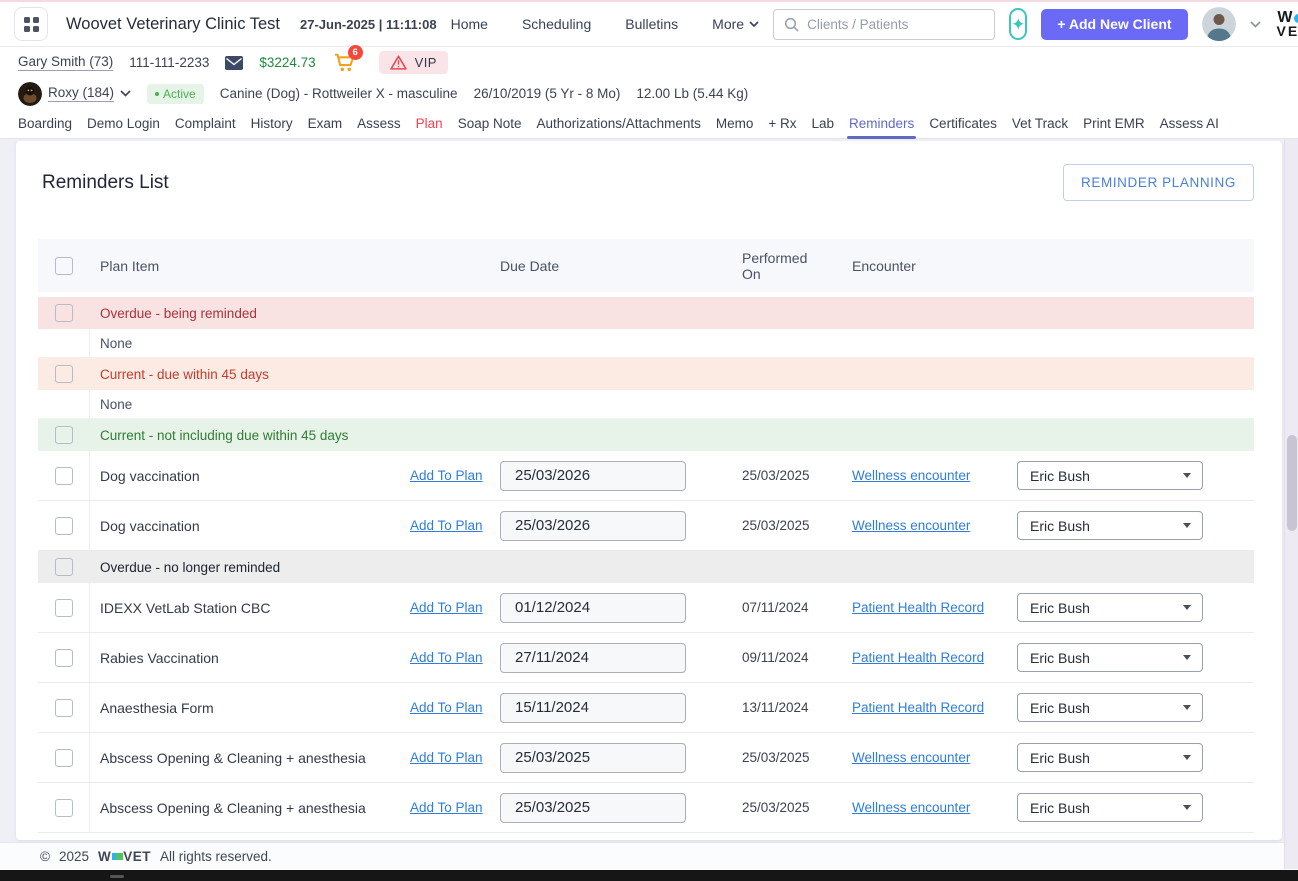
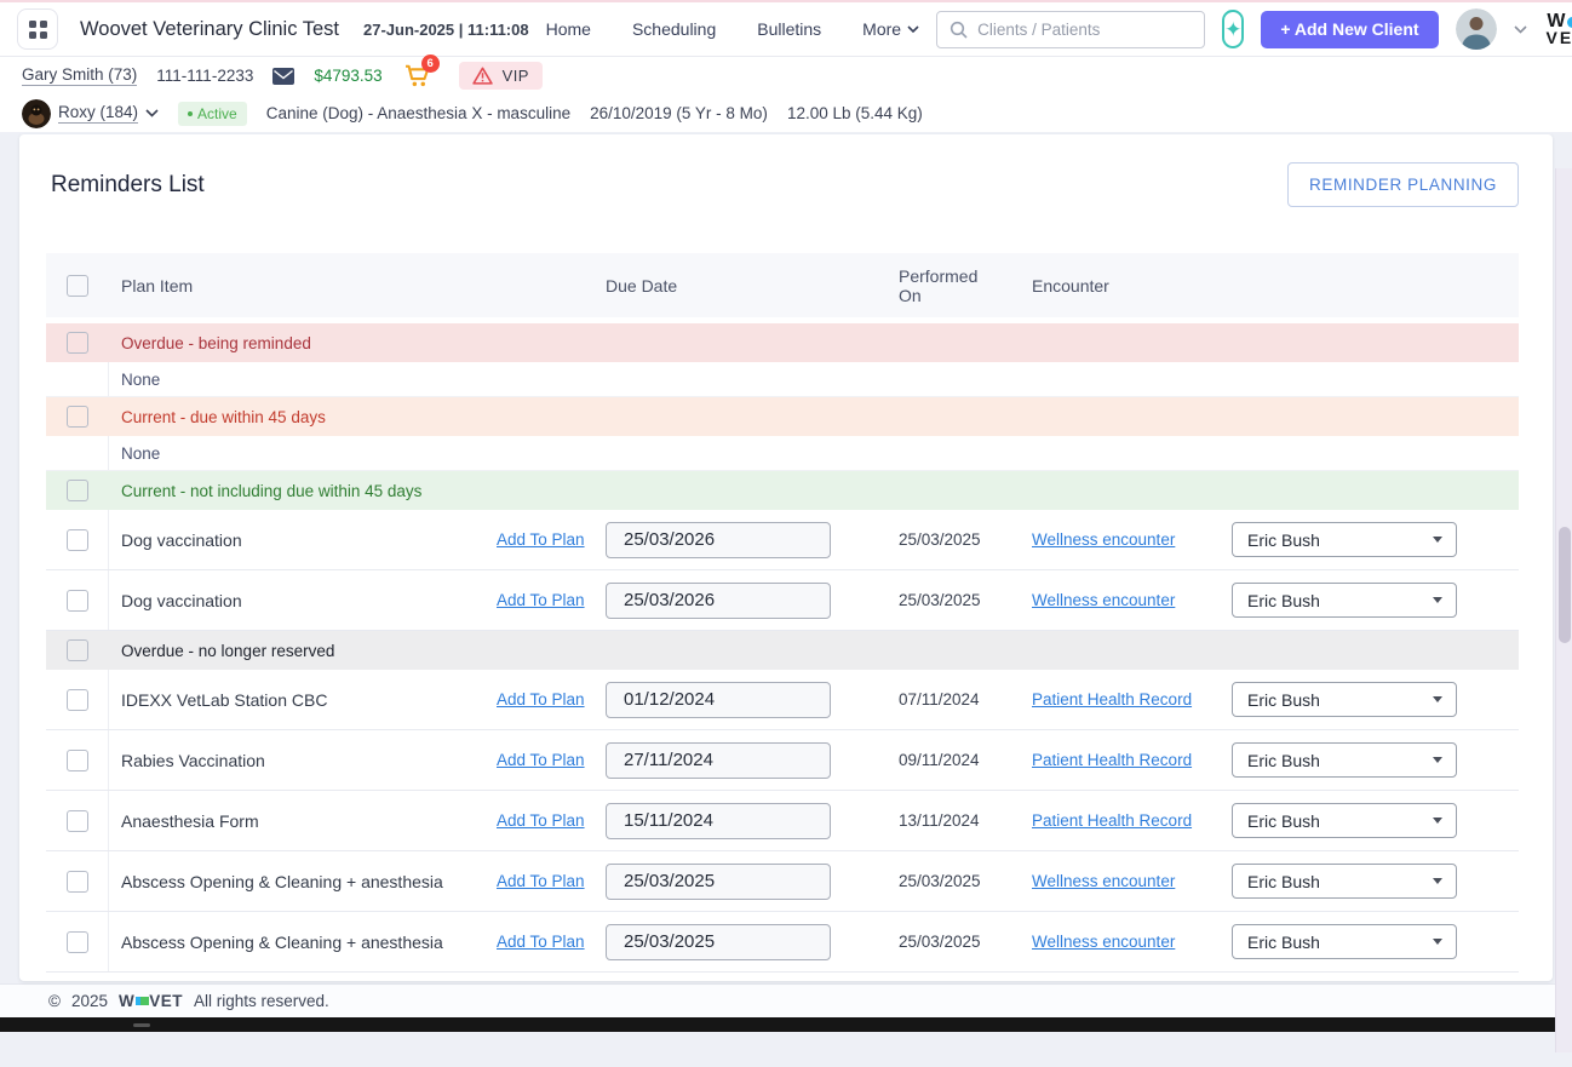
  Woovet Veterinary Clinic Test
  27-Jun-2025 | 11:11:08
  Home
  Scheduling
  Bulletins
  More
  Clients / Patients
  ✦
  + Add New Client
  W
  Gary Smith (73)
  111-111-2233
- $3224.73
+ $4793.53
  6
  VIP
  Roxy (184)
  Active
- Canine (Dog) - Rottweiler X - masculine
+ Canine (Dog) - Anaesthesia X - masculine
  26/10/2019 (5 Yr - 8 Mo)
  12.00 Lb (5.44 Kg)
- Boarding
- Demo Login
- Complaint
- History
- Exam
- Assess
- Plan
- Soap Note
- Authorizations/Attachments
- Memo
- + Rx
- Lab
- Reminders
- Certificates
- Vet Track
- Print EMR
- Assess AI
  Reminders List
  REMINDER PLANNING
  Plan Item
  Due Date
  Performed On
  Encounter
  Overdue - being reminded
  None
  Current - due within 45 days
  None
  Current - not including due within 45 days
  Dog vaccination
  Add To Plan
  25/03/2026
  25/03/2025
  Wellness encounter
  Eric Bush
  Dog vaccination
  Add To Plan
  25/03/2026
  25/03/2025
  Wellness encounter
  Eric Bush
- Overdue - no longer reminded
+ Overdue - no longer reserved
  IDEXX VetLab Station CBC
  Add To Plan
  01/12/2024
  07/11/2024
  Patient Health Record
  Eric Bush
  Rabies Vaccination
  Add To Plan
  27/11/2024
  09/11/2024
  Patient Health Record
  Eric Bush
  Anaesthesia Form
  Add To Plan
  15/11/2024
  13/11/2024
  Patient Health Record
  Eric Bush
  Abscess Opening & Cleaning + anesthesia
  Add To Plan
  25/03/2025
  25/03/2025
  Wellness encounter
  Eric Bush
  Abscess Opening & Cleaning + anesthesia
  Add To Plan
  25/03/2025
  25/03/2025
  Wellness encounter
  Eric Bush
  ©
  2025
  W
  VET
  All rights reserved.
